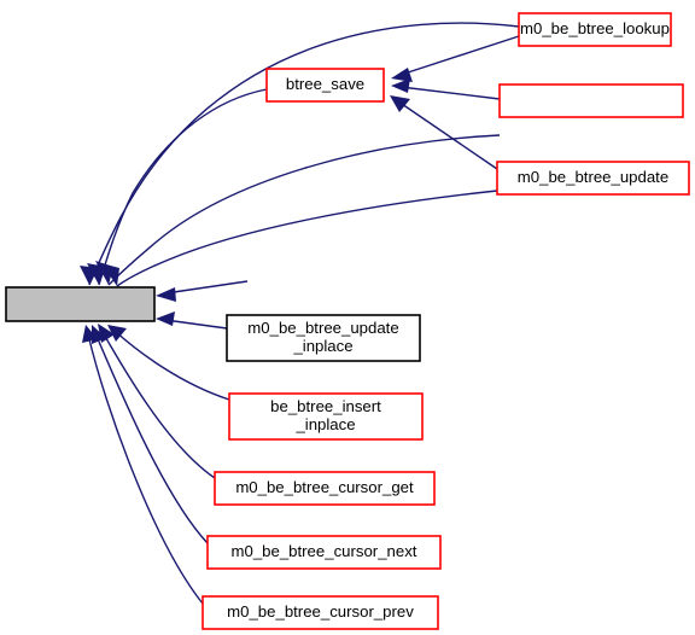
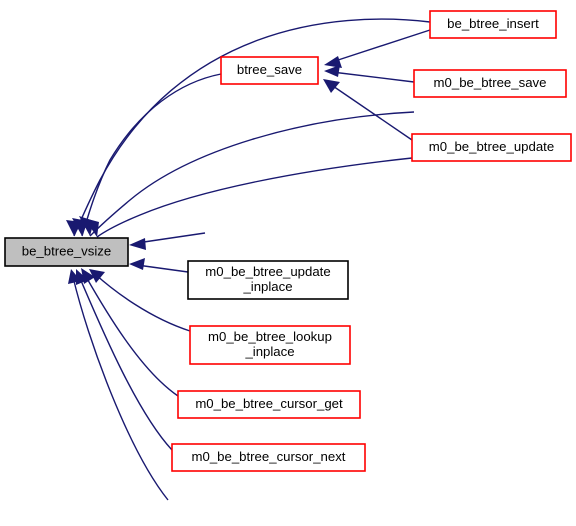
+ be_btree_vsize
- m0_be_btree_lookup
+ be_btree_insert
  btree_save
+ m0_be_btree_save
  m0_be_btree_update
  m0_be_btree_update
  _inplace
- be_btree_insert
+ m0_be_btree_lookup
  _inplace
  m0_be_btree_cursor_get
  m0_be_btree_cursor_next
- m0_be_btree_cursor_prev
